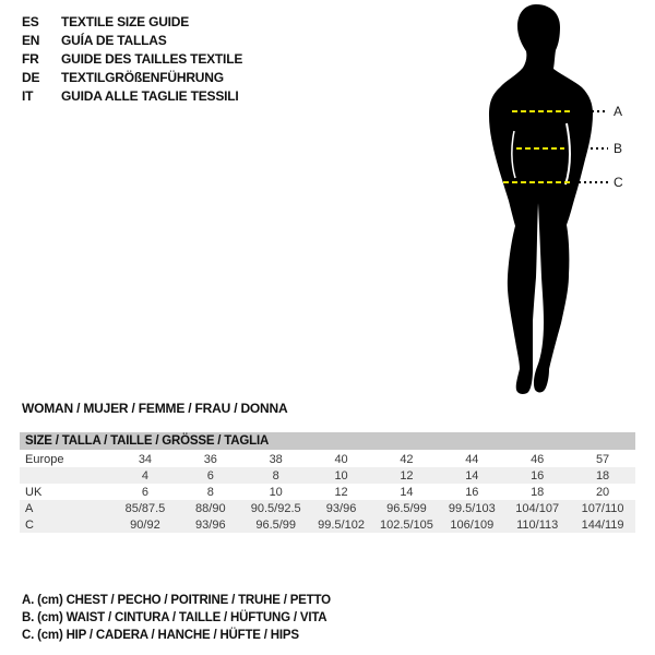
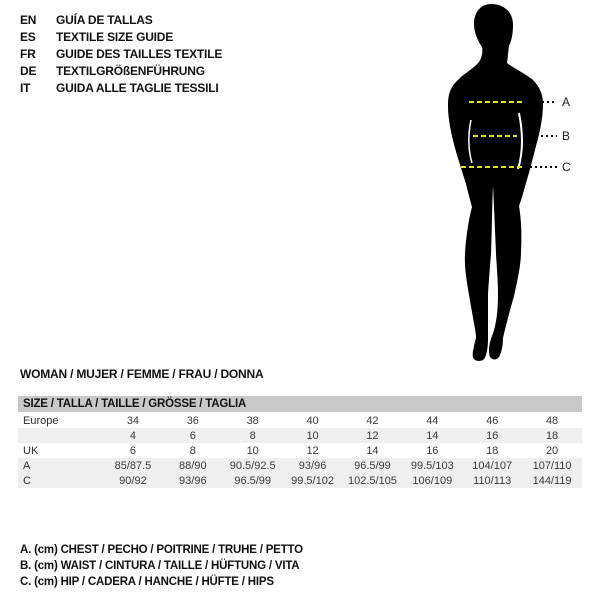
- ES
+ EN
- TEXTILE SIZE GUIDE
+ GUÍA DE TALLAS
- EN
+ ES
- GUÍA DE TALLAS
+ TEXTILE SIZE GUIDE
  FR
  GUIDE DES TAILLES TEXTILE
  DE
  TEXTILGRÖßENFÜHRUNG
  IT
  GUIDA ALLE TAGLIE TESSILI
  A
  B
  C
  WOMAN / MUJER / FEMME / FRAU / DONNA
  SIZE / TALLA / TAILLE / GRÖSSE / TAGLIA
- Europe	34	36	38	40	42	44	46	57
+ Europe	34	36	38	40	42	44	46	48
  	4	6	8	10	12	14	16	18
  UK	6	8	10	12	14	16	18	20
  A	85/87.5	88/90	90.5/92.5	93/96	96.5/99	99.5/103	104/107	107/110
  C	90/92	93/96	96.5/99	99.5/102	102.5/105	106/109	110/113	144/119
  A. (cm) CHEST / PECHO / POITRINE / TRUHE / PETTO
  B. (cm) WAIST / CINTURA / TAILLE / HÜFTUNG / VITA
  C. (cm) HIP / CADERA / HANCHE / HÜFTE / HIPS
